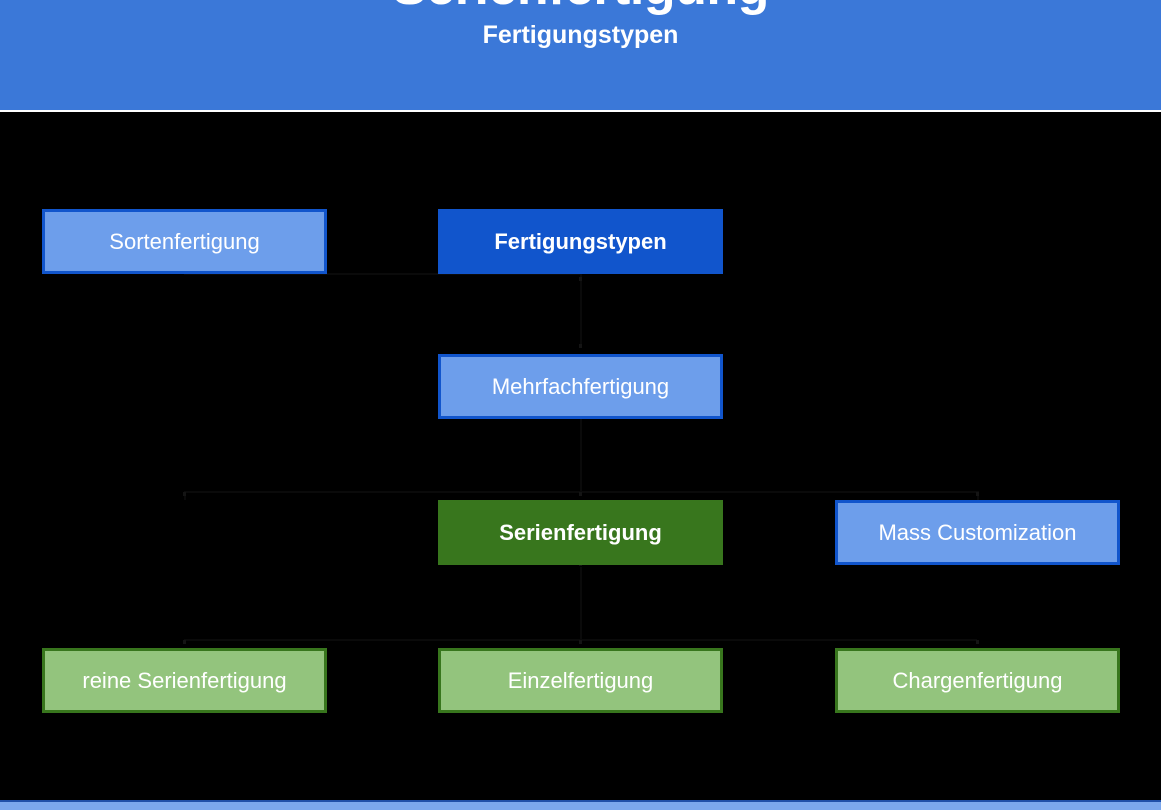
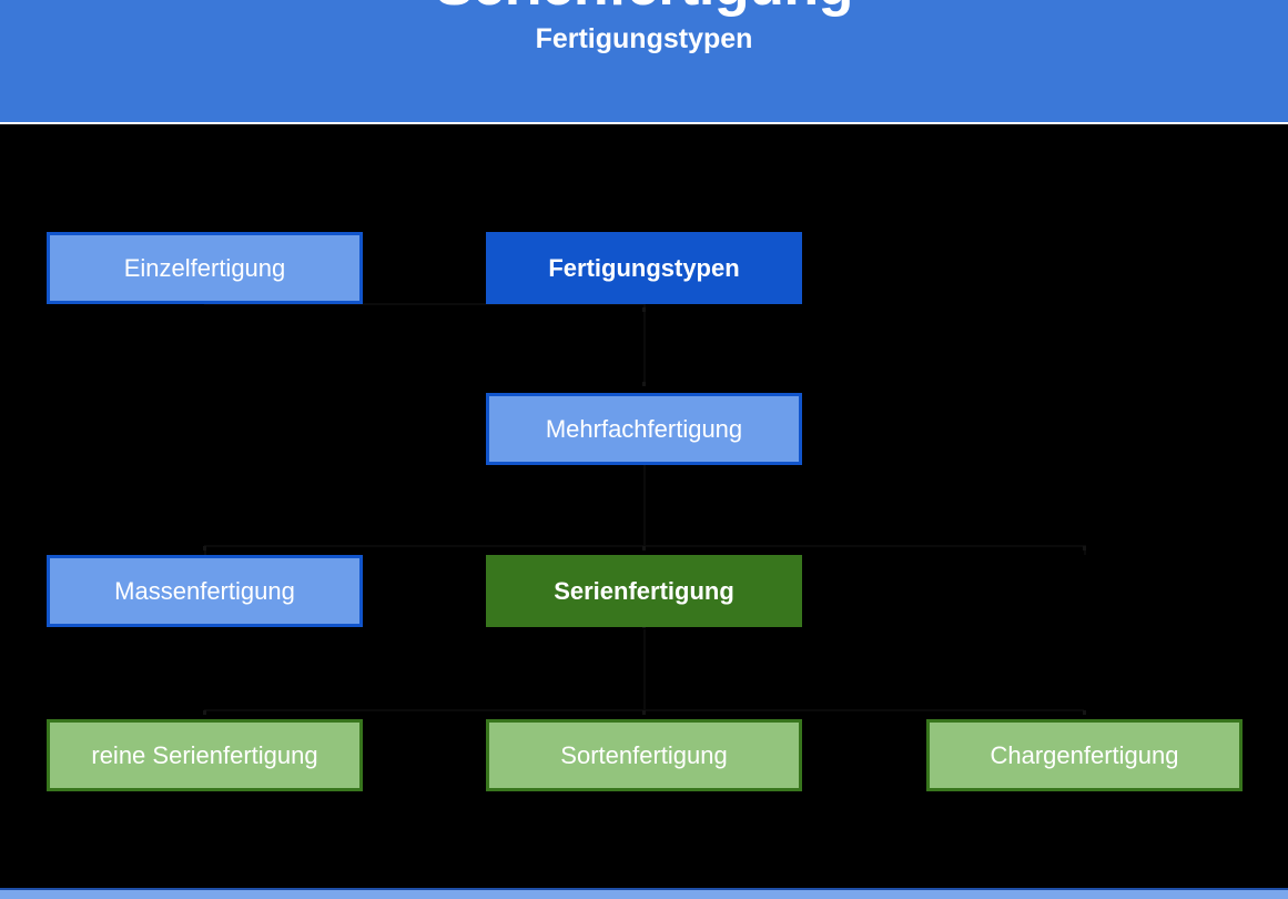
  Fertigungstypen
- Sortenfertigung
+ Einzelfertigung
  Fertigungstypen
  Mehrfachfertigung
+ Massenfertigung
  Serienfertigung
- Mass Customization
  reine Serienfertigung
- Einzelfertigung
+ Sortenfertigung
  Chargenfertigung
